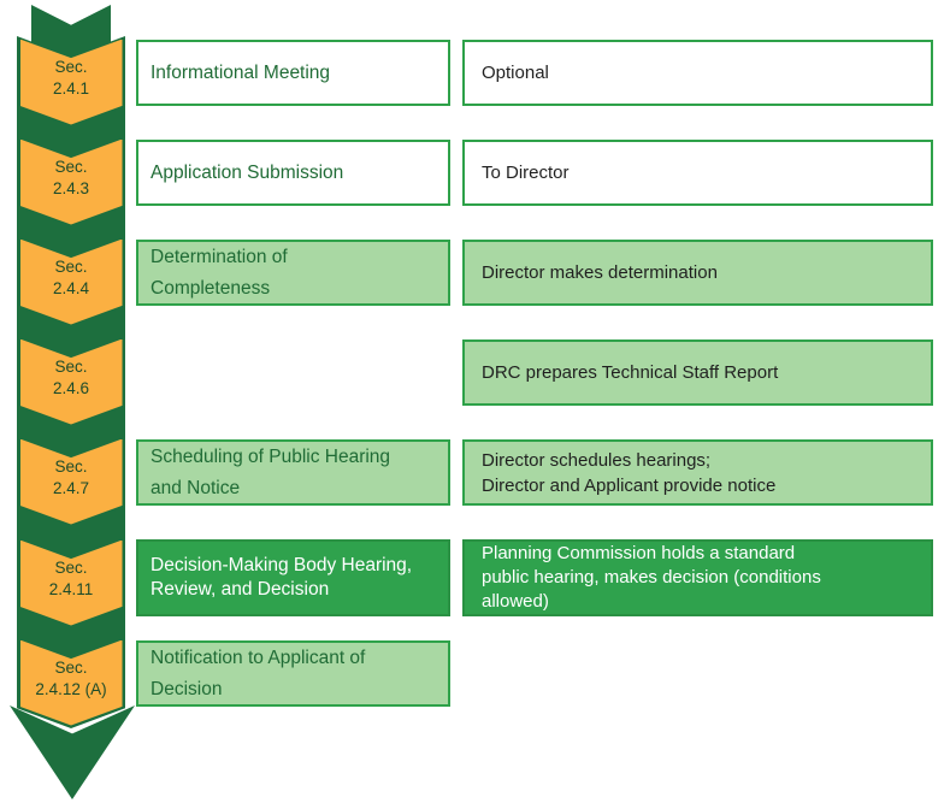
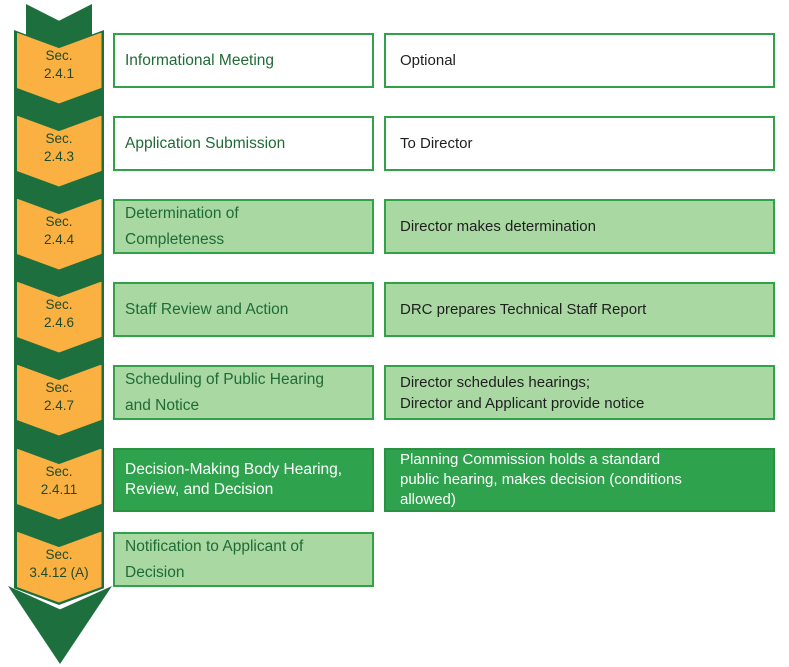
  Sec.
  2.4.1
  Informational Meeting
  Optional
  Sec.
  2.4.3
  Application Submission
  To Director
  Sec.
  2.4.4
  Determination of
  Completeness
  Director makes determination
  Sec.
  2.4.6
+ Staff Review and Action
  DRC prepares Technical Staff Report
  Sec.
  2.4.7
  Scheduling of Public Hearing
  and Notice
  Director schedules hearings;
  Director and Applicant provide notice
  Sec.
  2.4.11
  Decision-Making Body Hearing,
  Review, and Decision
  Planning Commission holds a standard
  public hearing, makes decision (conditions
  allowed)
  Sec.
- 2.4.12 (A)
+ 3.4.12 (A)
  Notification to Applicant of
  Decision
